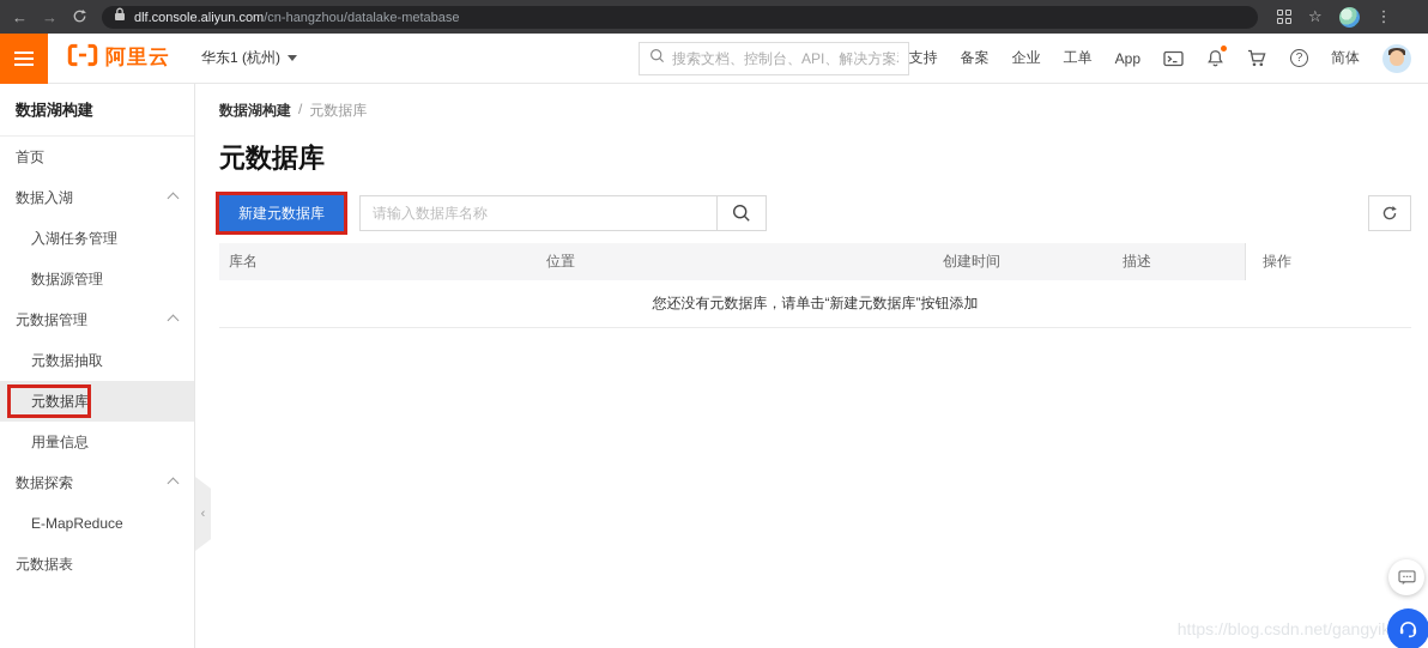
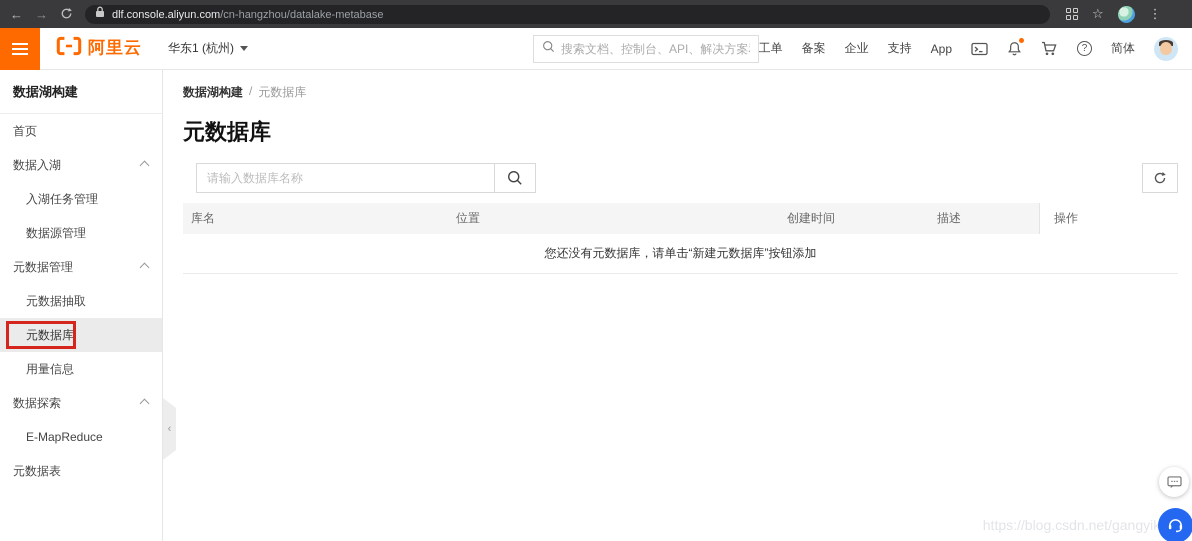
  ←
  →
  dlf.console.aliyun.com/cn-hangzhou/datalake-metabase
  ☆
  ⋮
  阿里云
  华东1 (杭州)
  搜索文档、控制台、API、解决方案
- 支持
+ 工单
  备案
  企业
- 工单
+ 支持
  App
  ?
  简体
  数据湖构建
  首页
  数据入湖
  入湖任务管理
  数据源管理
  元数据管理
  元数据抽取
  元数据库
  用量信息
  数据探索
  E-MapReduce
  元数据表
  ‹
  数据湖构建
  /
  元数据库
  元数据库
- 新建元数据库
  请输入数据库名称
  库名
  位置
  创建时间
  描述
  操作
  您还没有元数据库，请单击“新建元数据库”按钮添加
  https://blog.csdn.net/gangyik
